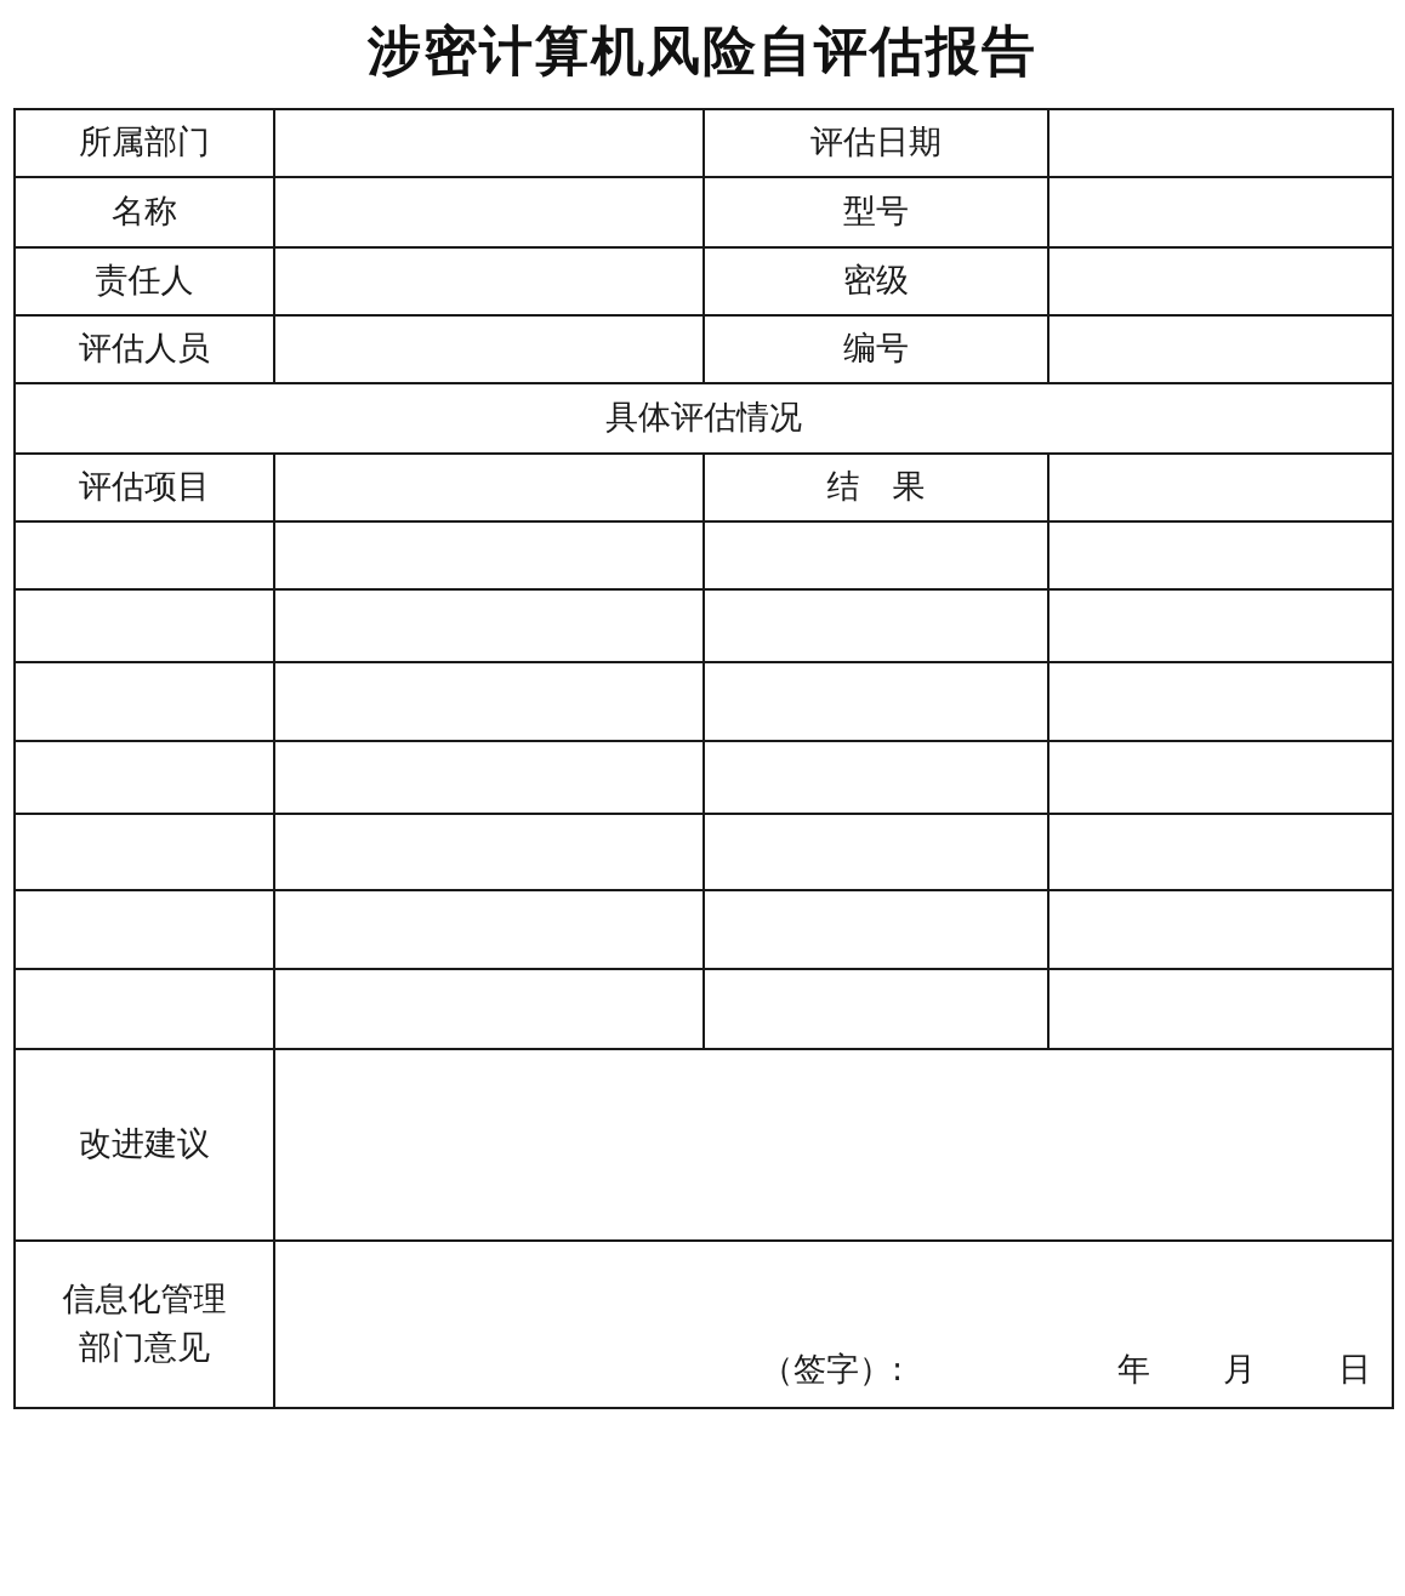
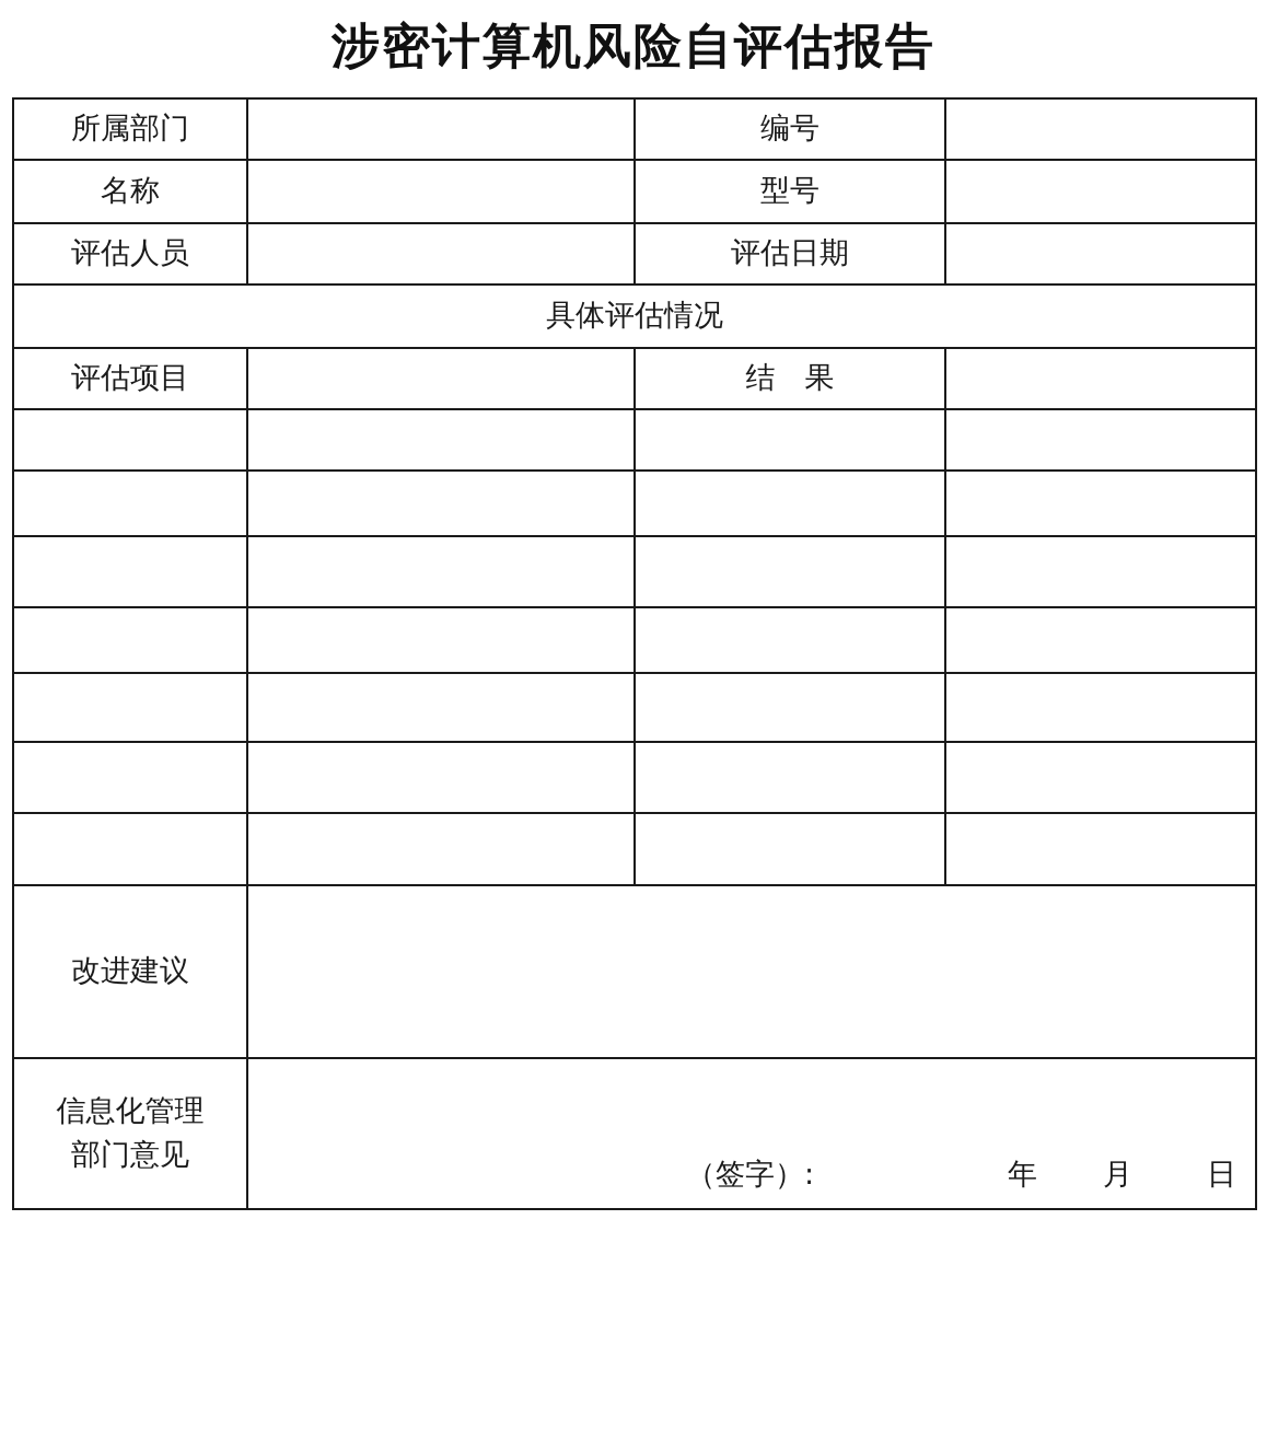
  涉密计算机风险自评估报告
- 所属部门		评估日期
+ 所属部门		编号
  名称		型号
- 责任人		密级
- 评估人员		编号
+ 评估人员		评估日期
  具体评估情况
  评估项目		结 果
  改进建议
  信息化管理 部门意见	（签字）: 年 月 日
